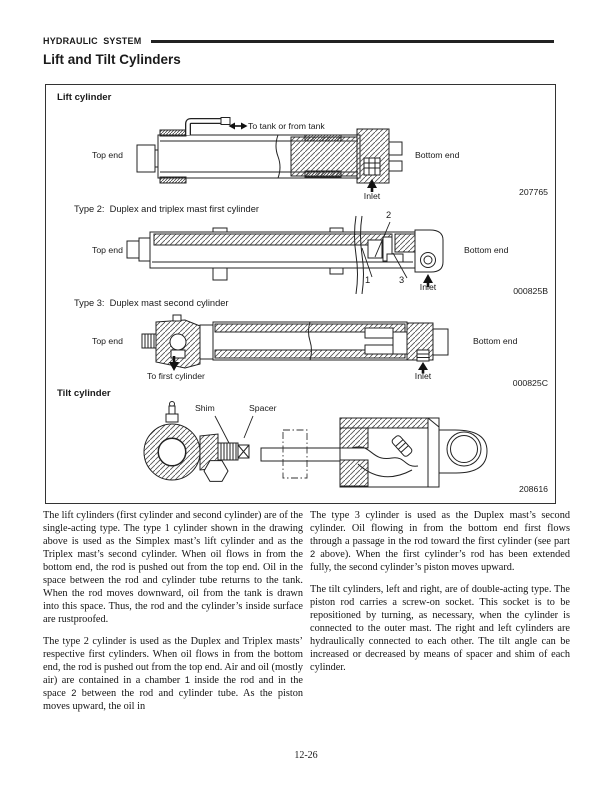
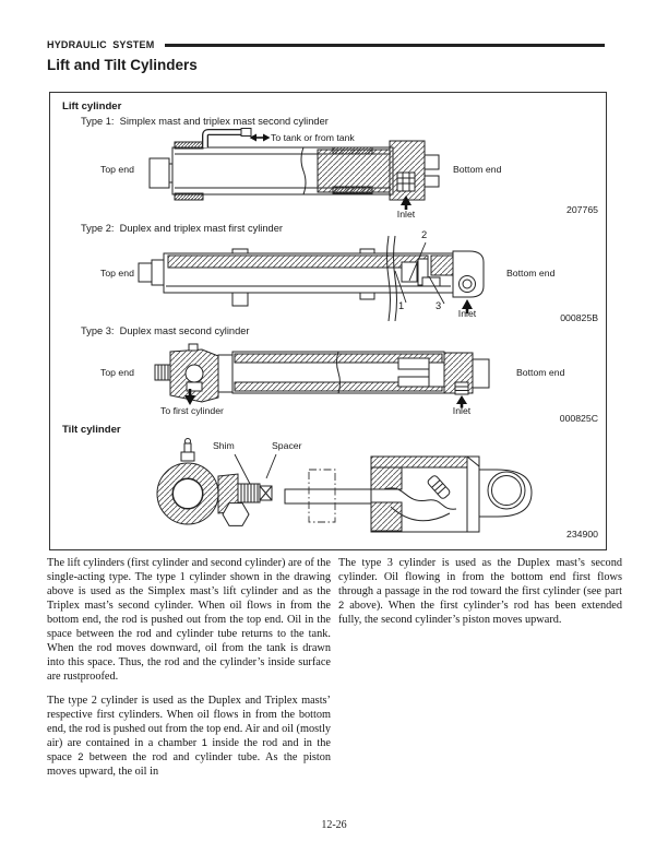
  HYDRAULIC SYSTEM
  Lift and Tilt Cylinders
  Lift cylinder
+ Type 1: Simplex mast and triplex mast second cylinder
  Top end
  To tank or from tank
  Bottom end
  Inlet
  207765
  Type 2: Duplex and triplex mast first cylinder
  Top end
  Bottom end
  2
  1
  3
  Inlet
  000825B
  Type 3: Duplex mast second cylinder
  Top end
  Bottom end
  To first cylinder
  Inlet
  000825C
  Tilt cylinder
  Shim
  Spacer
- 208616
+ 234900
  The lift cylinders (first cylinder and second cylinder) are of the single-acting type. The type 1 cylinder shown in the drawing above is used as the Simplex mast’s lift cylinder and as the Triplex mast’s second cylinder. When oil flows in from the bottom end, the rod is pushed out from the top end. Oil in the space between the rod and cylinder tube returns to the tank. When the rod moves downward, oil from the tank is drawn into this space. Thus, the rod and the cylinder’s inside surface are rustproofed.
  The type 2 cylinder is used as the Duplex and Triplex masts’ respective first cylinders. When oil flows in from the bottom end, the rod is pushed out from the top end. Air and oil (mostly air) are contained in a chamber 1 inside the rod and in the space 2 between the rod and cylinder tube. As the piston moves upward, the oil in
  The type 3 cylinder is used as the Duplex mast’s second cylinder. Oil flowing in from the bottom end first flows through a passage in the rod toward the first cylinder (see part 2 above). When the first cylinder’s rod has been extended fully, the second cylinder’s piston moves upward.
- The tilt cylinders, left and right, are of double-acting type. The piston rod carries a screw-on socket. This socket is to be repositioned by turning, as necessary, when the cylinder is connected to the outer mast. The right and left cylinders are hydraulically connected to each other. The tilt angle can be increased or decreased by means of spacer and shim of each cylinder.
  12-26
